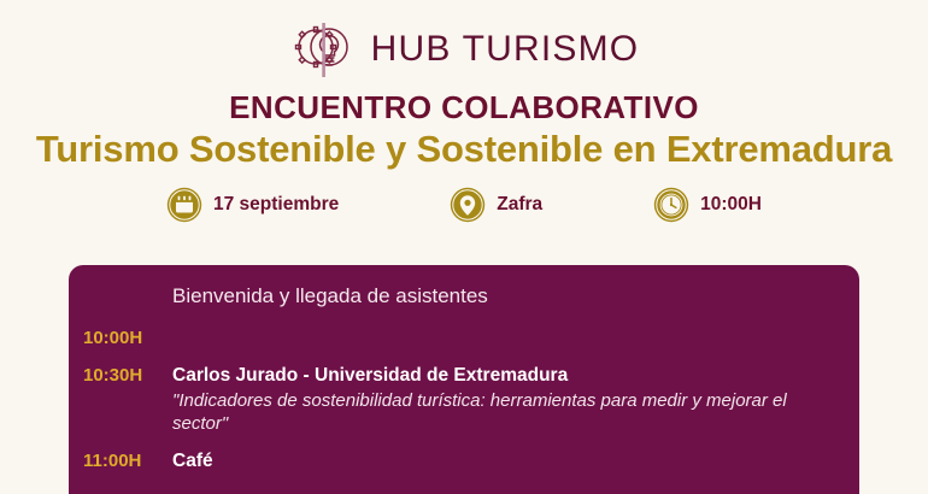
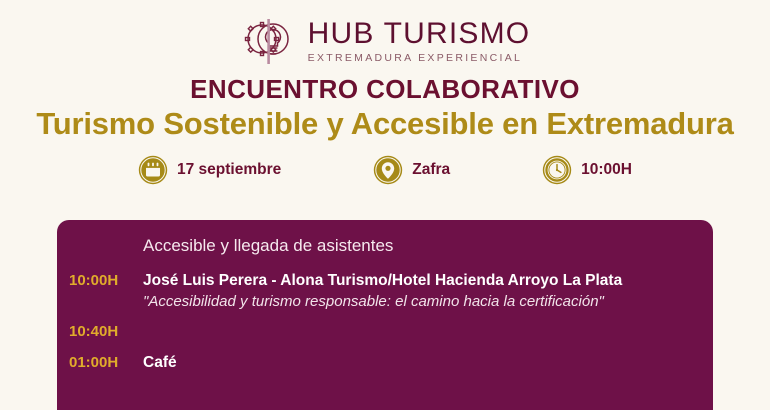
  HUB TURISMO
+ EXTREMADURA EXPERIENCIAL
  ENCUENTRO COLABORATIVO
- Turismo Sostenible y Sostenible en Extremadura
+ Turismo Sostenible y Accesible en Extremadura
  17 septiembre
  Zafra
  10:00H
- Bienvenida y llegada de asistentes
+ Accesible y llegada de asistentes
  10:00H
+ José Luis Perera - Alona Turismo/Hotel Hacienda Arroyo La Plata
+ "Accesibilidad y turismo responsable: el camino hacia la certificación"
- 10:30H
+ 10:40H
- Carlos Jurado - Universidad de Extremadura
- "Indicadores de sostenibilidad turística: herramientas para medir y mejorar el sector"
- 11:00H
+ 01:00H
  Café
